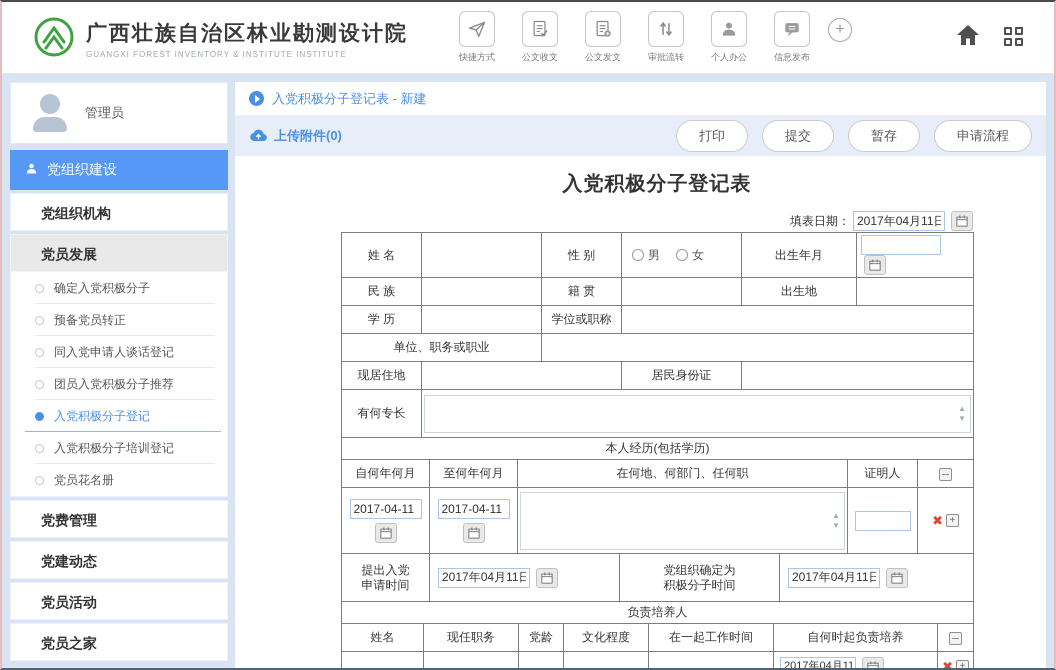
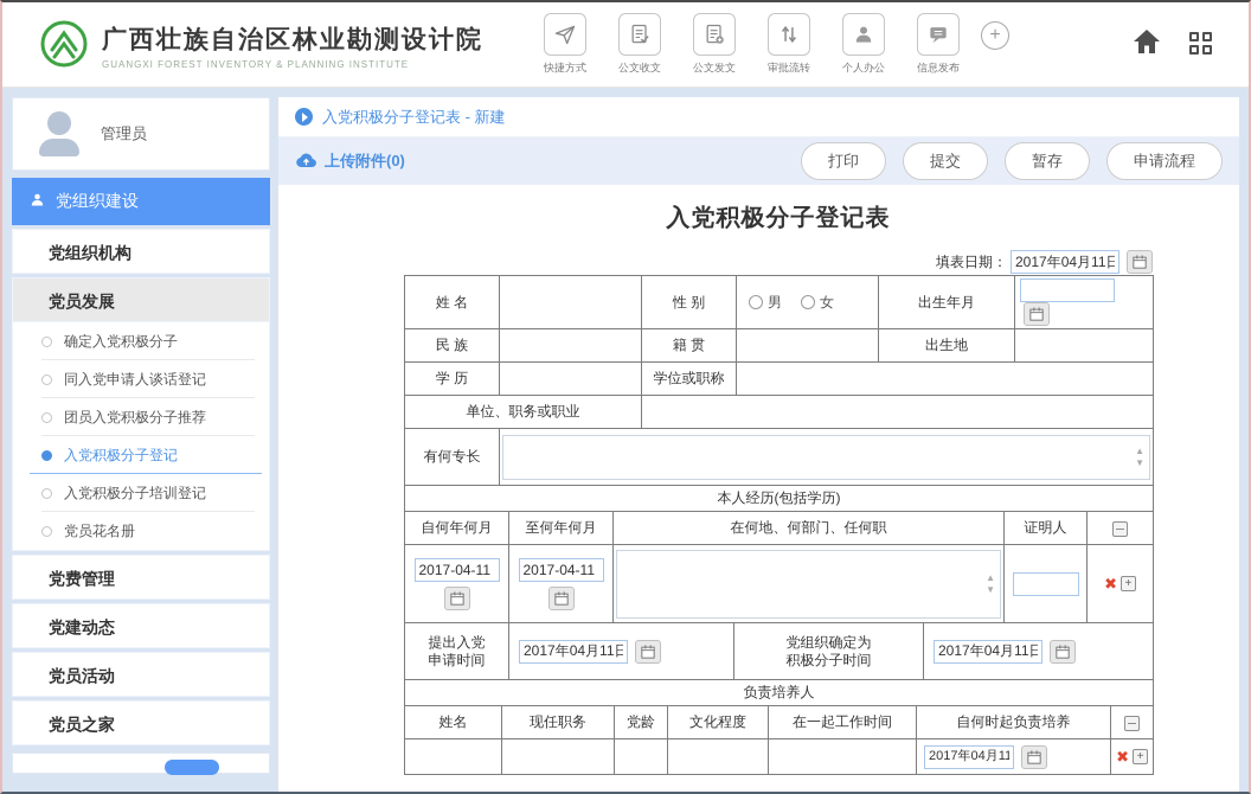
  广西壮族自治区林业勘测设计院
- GUANGXI FOREST INVENTORY & INSTITUTE INSTITUTE
+ GUANGXI FOREST INVENTORY & PLANNING INSTITUTE
  快捷方式
  公文收文
  公文发文
  审批流转
  个人办公
  信息发布
  +
  管理员
  党组织建设
  党组织机构
  党员发展
  确定入党积极分子
- 预备党员转正
  同入党申请人谈话登记
  团员入党积极分子推荐
  入党积极分子登记
  入党积极分子培训登记
  党员花名册
  党费管理
  党建动态
  党员活动
  党员之家
  入党积极分子登记表 - 新建
  上传附件(0)
  打印
  提交
  暂存
  申请流程
  入党积极分子登记表
  填表日期：
  2017年04月11日
  姓 名		性 别	男 女	出生年月
  民 族		籍 贯		出生地
  学 历		学位或职称
  单位、职务或职业
- 现居住地		居民身份证
  有何专长	▲▼
  本人经历(包括学历)
  自何年何月	至何年何月	在何地、何部门、任何职	证明人
  2017-04-11	2017-04-11	▲▼		✖ +
  提出入党 申请时间	2017年04月11日	党组织确定为 积极分子时间	2017年04月11日
  负责培养人
  姓名	现任职务	党龄	文化程度	在一起工作时间	自何时起负责培养
  					2017年04月11	✖ +
